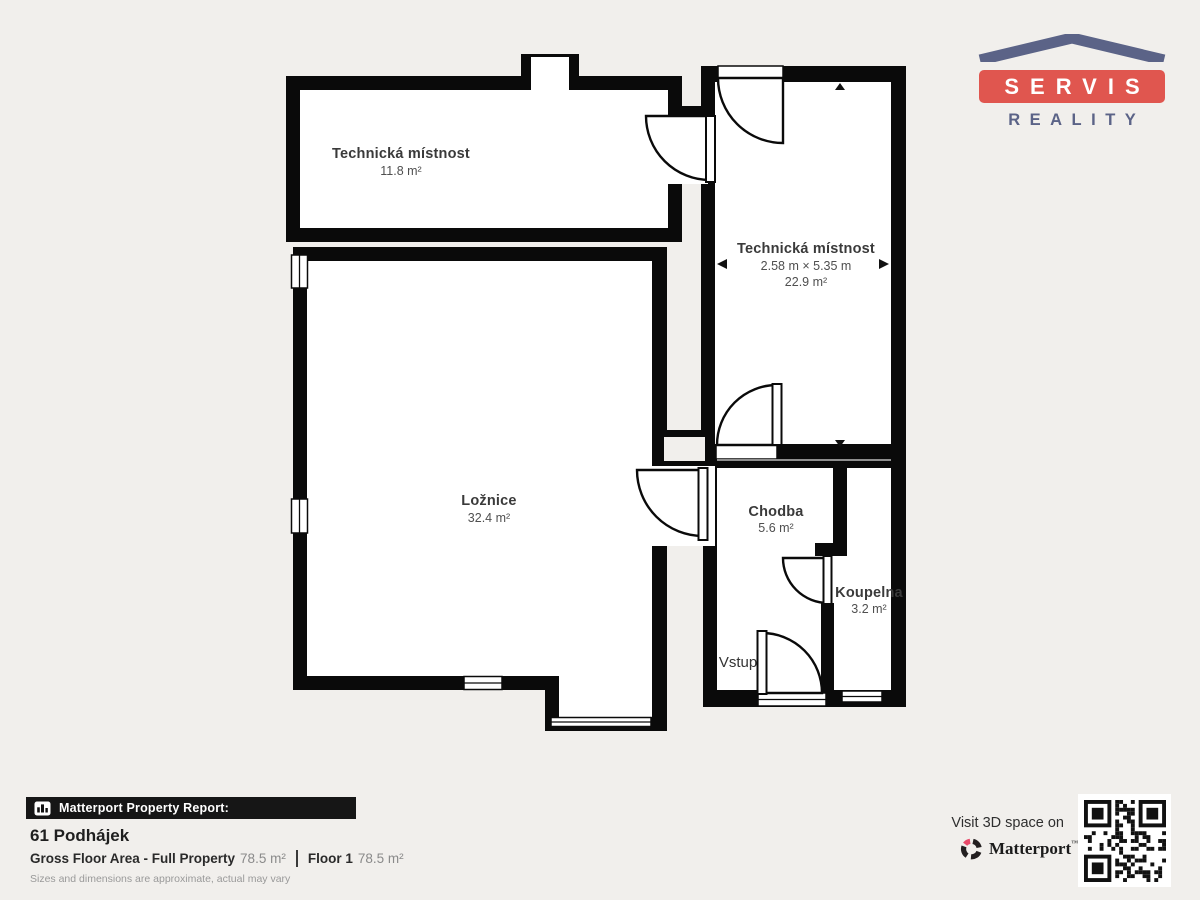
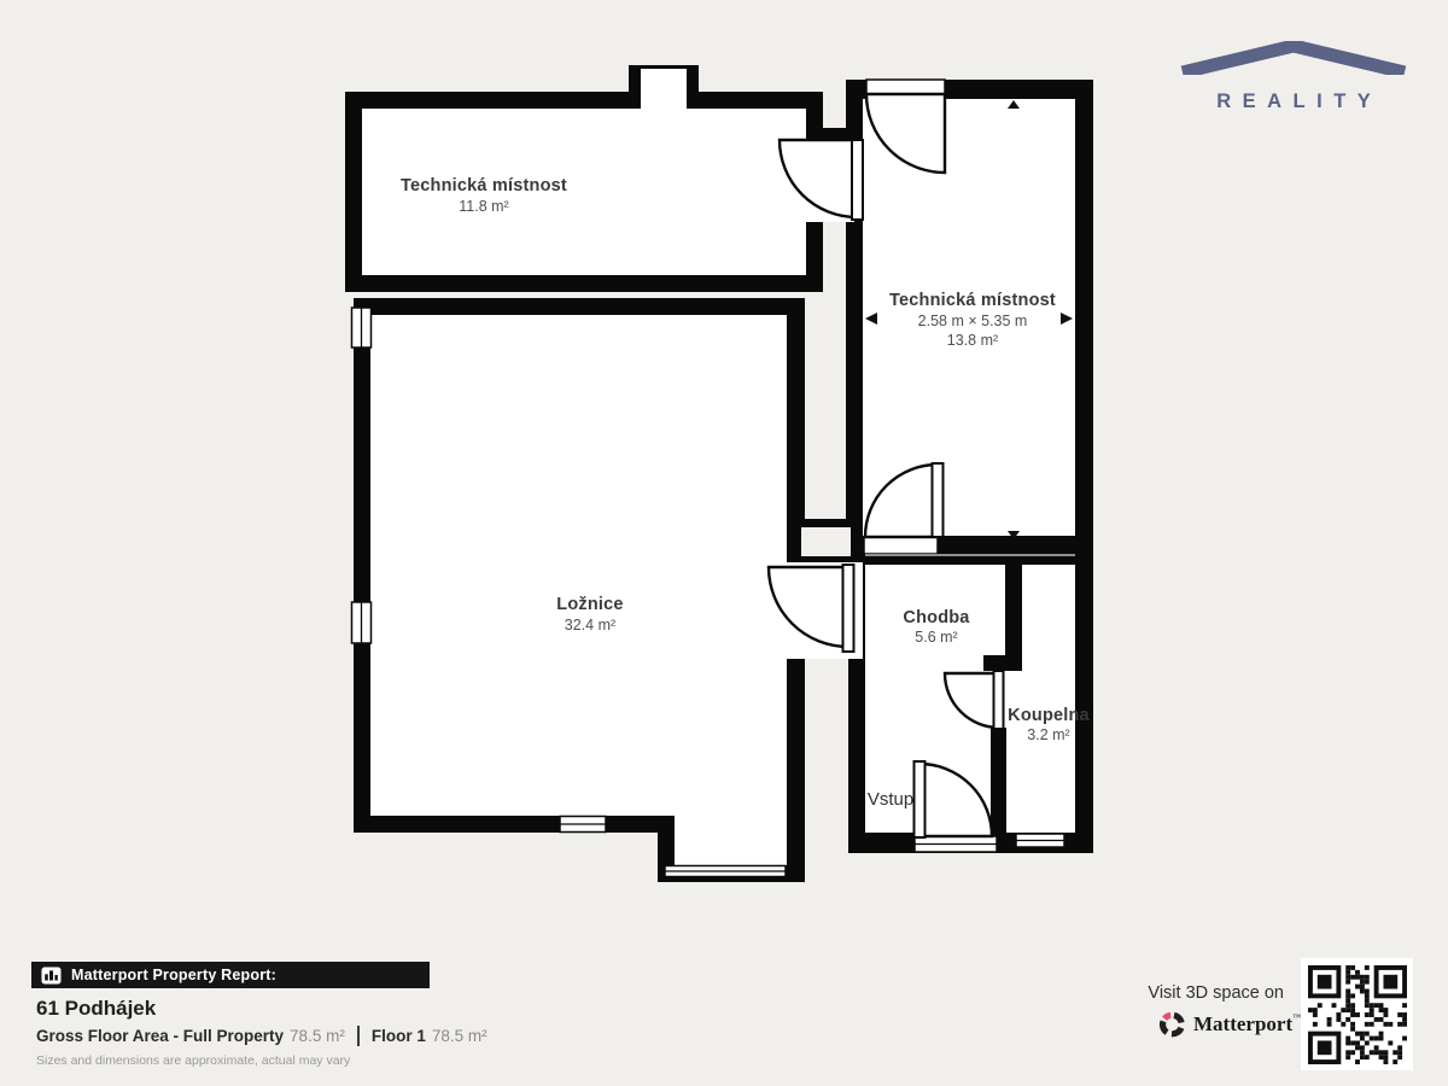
  Technická místnost
  11.8 m²
  Technická místnost
  2.58 m × 5.35 m
- 22.9 m²
+ 13.8 m²
  Ložnice
  32.4 m²
  Chodba
  5.6 m²
  Koupelna
  3.2 m²
  Vstup
- SERVIS
  REALITY
  Matterport Property Report:
  61 Podhájek
  Gross Floor Area - Full Property
  78.5 m²
  Floor 1
  78.5 m²
  Sizes and dimensions are approximate, actual may vary
  Visit 3D space on
  Matterport™
